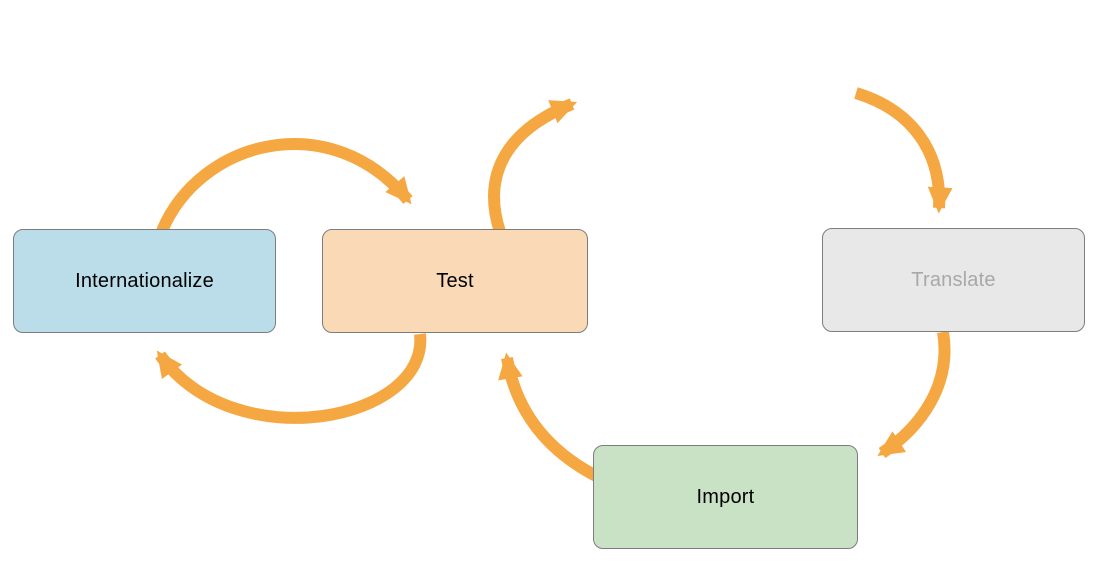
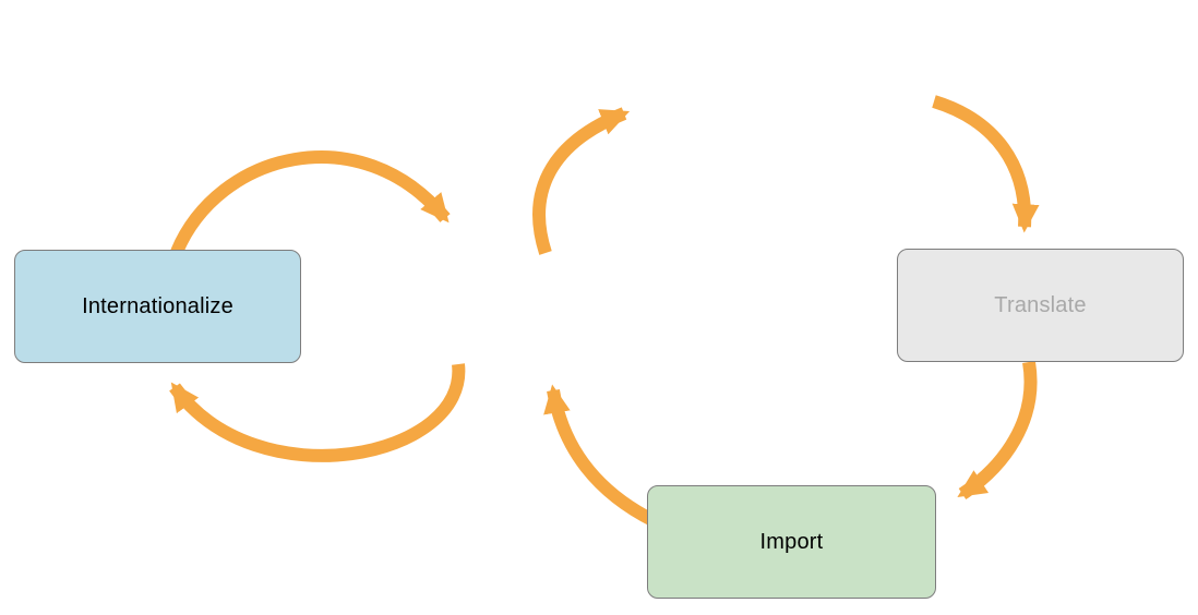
  Internationalize
- Test
  Translate
  Import
